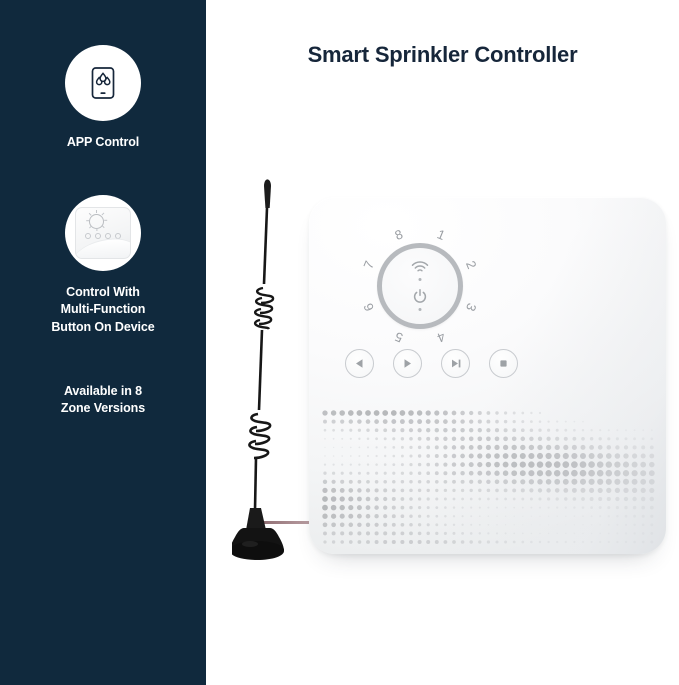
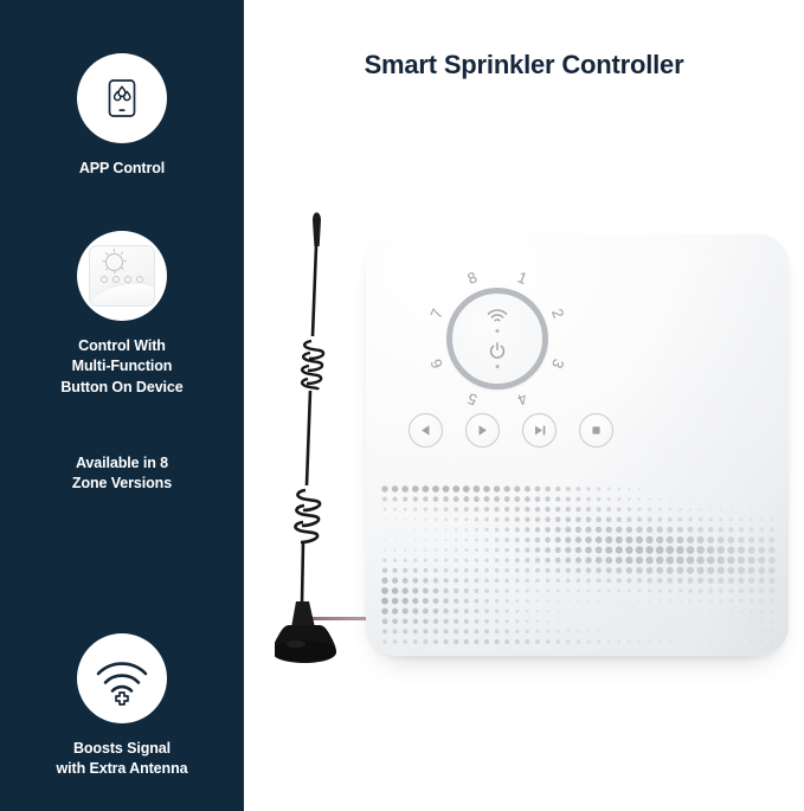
  APP Control
  Control With
  Multi-Function
  Button On Device
  Available in 8
  Zone Versions
+ Boosts Signal
+ with Extra Antenna
  Smart Sprinkler Controller
